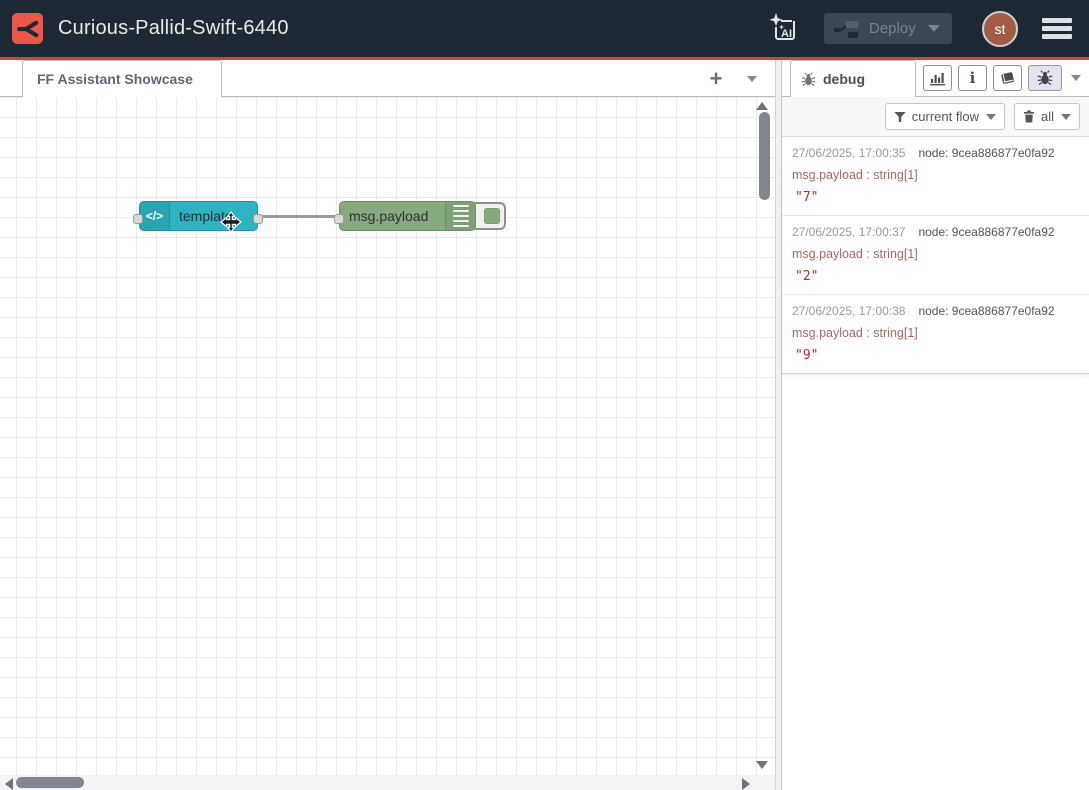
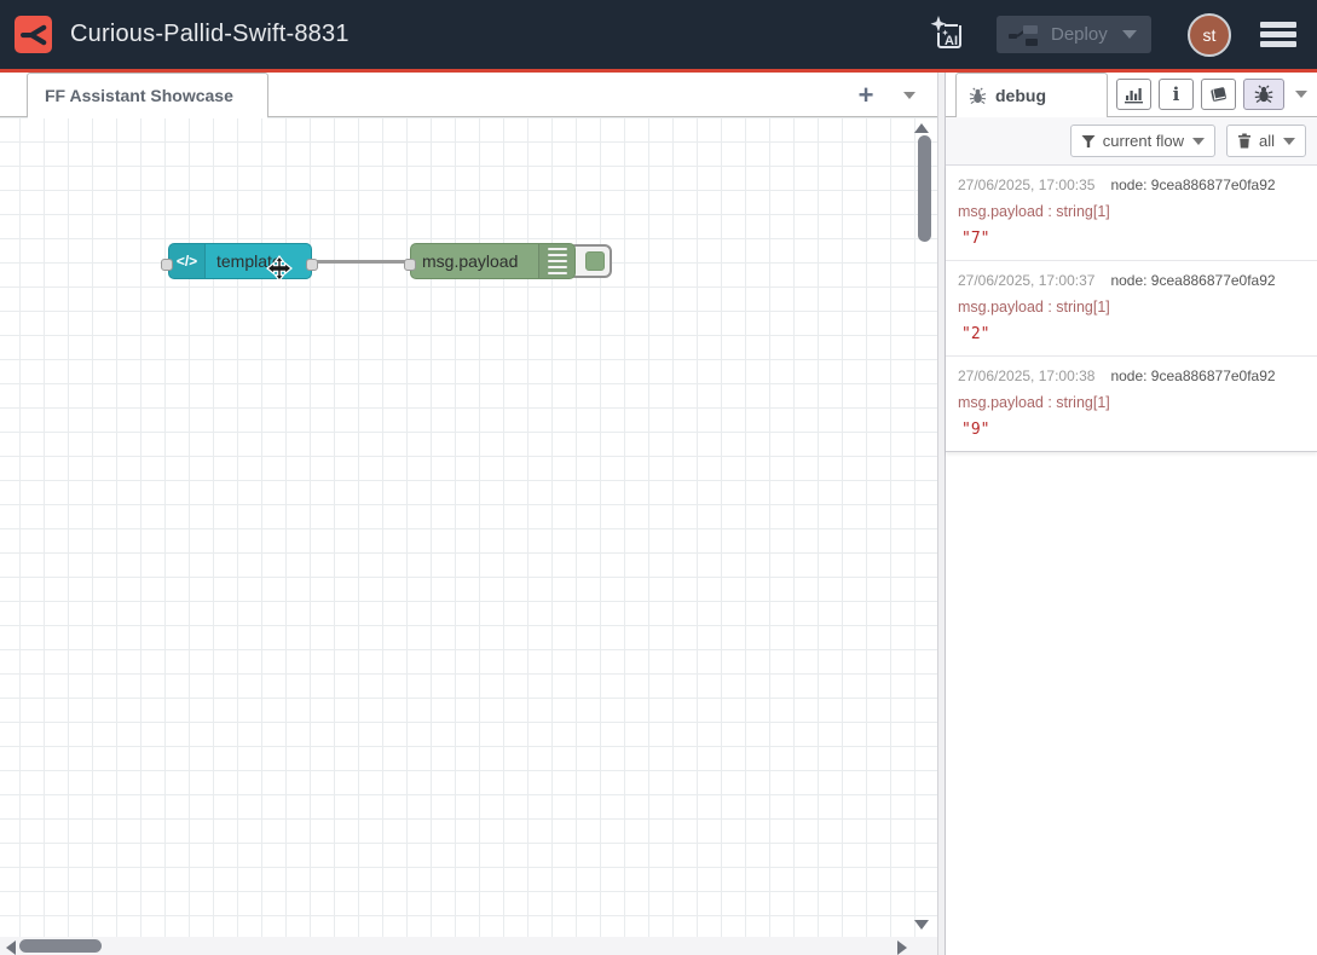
- Curious-Pallid-Swift-6440
+ Curious-Pallid-Swift-8831
  AI
  Deploy
  st
  FF Assistant Showcase
  +
  </>
  templat
  msg.payload
  debug
  i
  current flow
  all
  27/06/2025, 17:00:35
  node: 9cea886877e0fa92
  msg.payload : string[1]
  "7"
  27/06/2025, 17:00:37
  node: 9cea886877e0fa92
  msg.payload : string[1]
  "2"
  27/06/2025, 17:00:38
  node: 9cea886877e0fa92
  msg.payload : string[1]
  "9"
